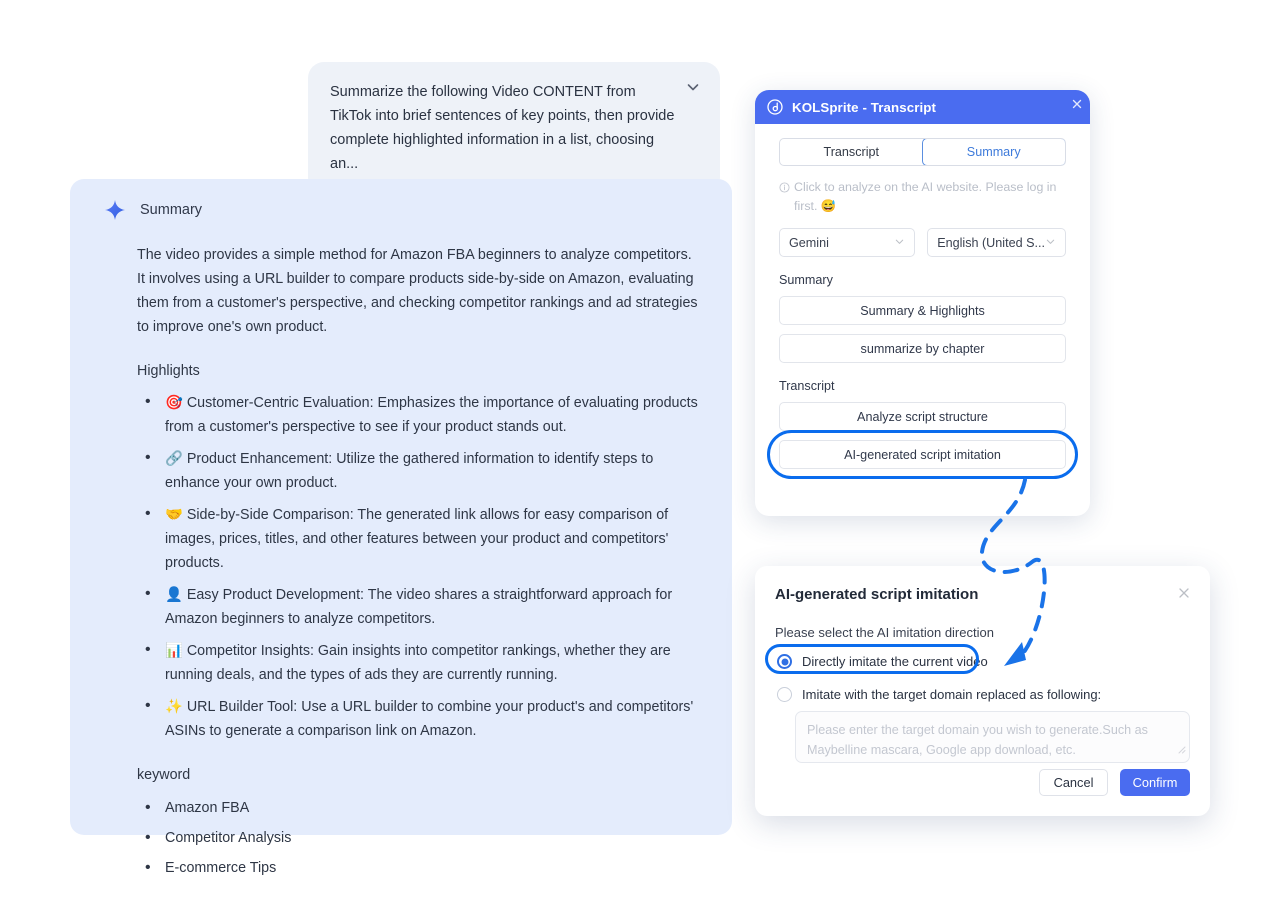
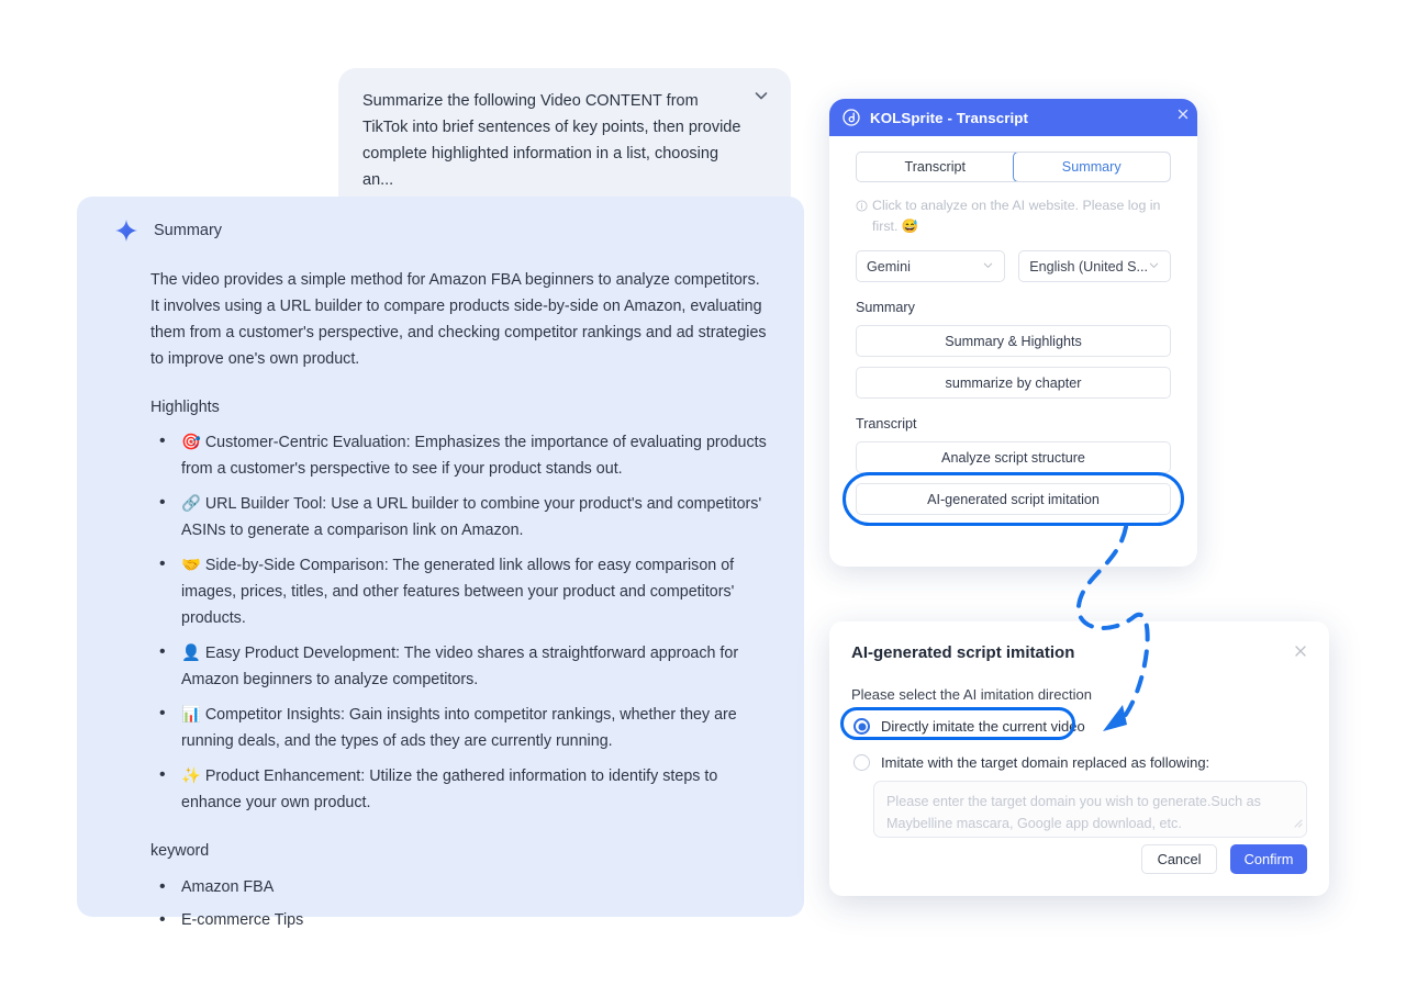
  Summarize the following Video CONTENT from TikTok into brief sentences of key points, then provide complete highlighted information in a list, choosing an...
  Summary
  The video provides a simple method for Amazon FBA beginners to analyze competitors. It involves using a URL builder to compare products side-by-side on Amazon, evaluating them from a customer's perspective, and checking competitor rankings and ad strategies to improve one's own product.
  Highlights
  🎯 Customer-Centric Evaluation: Emphasizes the importance of evaluating products from a customer's perspective to see if your product stands out.
- 🔗 Product Enhancement: Utilize the gathered information to identify steps to enhance your own product.
+ 🔗 URL Builder Tool: Use a URL builder to combine your product's and competitors' ASINs to generate a comparison link on Amazon.
  🤝 Side-by-Side Comparison: The generated link allows for easy comparison of images, prices, titles, and other features between your product and competitors' products.
  👤 Easy Product Development: The video shares a straightforward approach for Amazon beginners to analyze competitors.
  📊 Competitor Insights: Gain insights into competitor rankings, whether they are running deals, and the types of ads they are currently running.
- ✨ URL Builder Tool: Use a URL builder to combine your product's and competitors' ASINs to generate a comparison link on Amazon.
+ ✨ Product Enhancement: Utilize the gathered information to identify steps to enhance your own product.
  keyword
  Amazon FBA
- Competitor Analysis
  E-commerce Tips
  KOLSprite - Transcript
  Transcript
  Summary
  Click to analyze on the AI website. Please log in first. 😅
  Gemini
  English (United S...
  Summary
  Summary & Highlights
  summarize by chapter
  Transcript
  Analyze script structure
  AI-generated script imitation
  AI-generated script imitation
  Please select the AI imitation direction
  Directly imitate the current video
  Imitate with the target domain replaced as following:
  Please enter the target domain you wish to generate.Such as Maybelline mascara, Google app download, etc.
  Cancel
  Confirm
